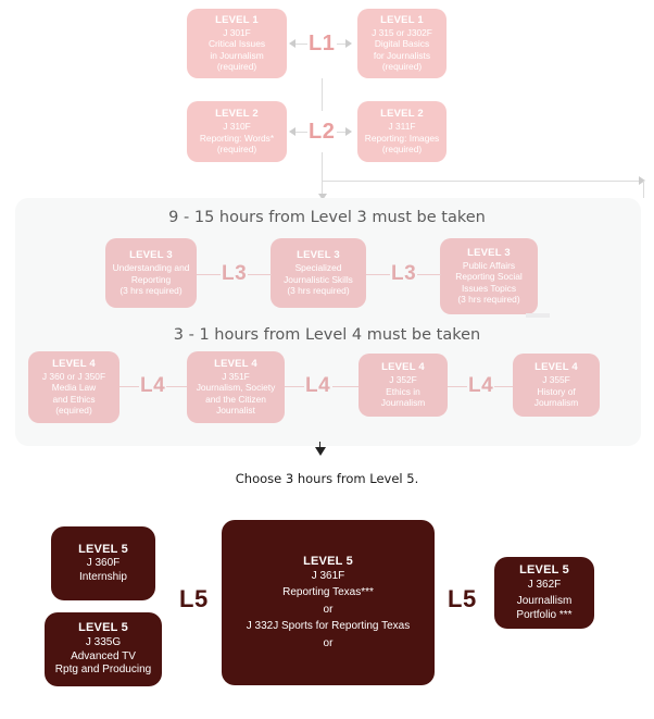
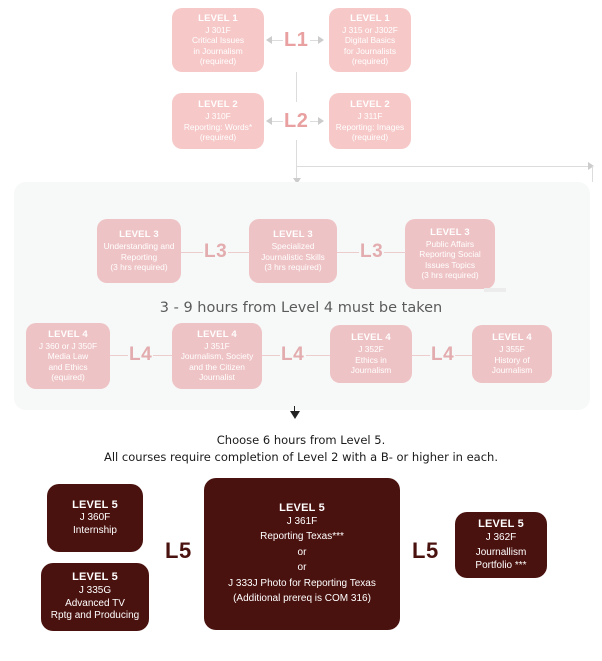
  LEVEL 1
  J 301F
  Critical Issues
  in Journalism
  (required)
  LEVEL 1
  J 315 or J302F
  Digital Basics
  for Journalists
  (required)
  L1
  LEVEL 2
  J 310F
  Reporting: Words*
  (required)
  LEVEL 2
  J 311F
  Reporting: Images
  (required)
  L2
- 9 - 15 hours from Level 3 must be taken
  LEVEL 3
  Understanding and
  Reporting
  (3 hrs required)
  LEVEL 3
  Specialized
  Journalistic Skills
  (3 hrs required)
  LEVEL 3
  Public Affairs
  Reporting Social
  Issues Topics
  (3 hrs required)
  L3
  L3
- 3 - 1 hours from Level 4 must be taken
+ 3 - 9 hours from Level 4 must be taken
  LEVEL 4
  J 360 or J 350F
  Media Law
  and Ethics
  (equired)
  LEVEL 4
  J 351F
  Journalism, Society
  and the Citizen
  Journalist
  LEVEL 4
  J 352F
  Ethics in
  Journalism
  LEVEL 4
  J 355F
  History of
  Journalism
  L4
  L4
  L4
- Choose 3 hours from Level 5.
+ Choose 6 hours from Level 5.
+ All courses require completion of Level 2 with a B- or higher in each.
  LEVEL 5
  J 360F
  Internship
  LEVEL 5
  J 335G
  Advanced TV
  Rptg and Producing
  L5
  LEVEL 5
  J 361F
  Reporting Texas***
  or
- J 332J Sports for Reporting Texas
  or
+ J 333J Photo for Reporting Texas
+ (Additional prereq is COM 316)
  L5
  LEVEL 5
  J 362F
  Journallism
  Portfolio ***
